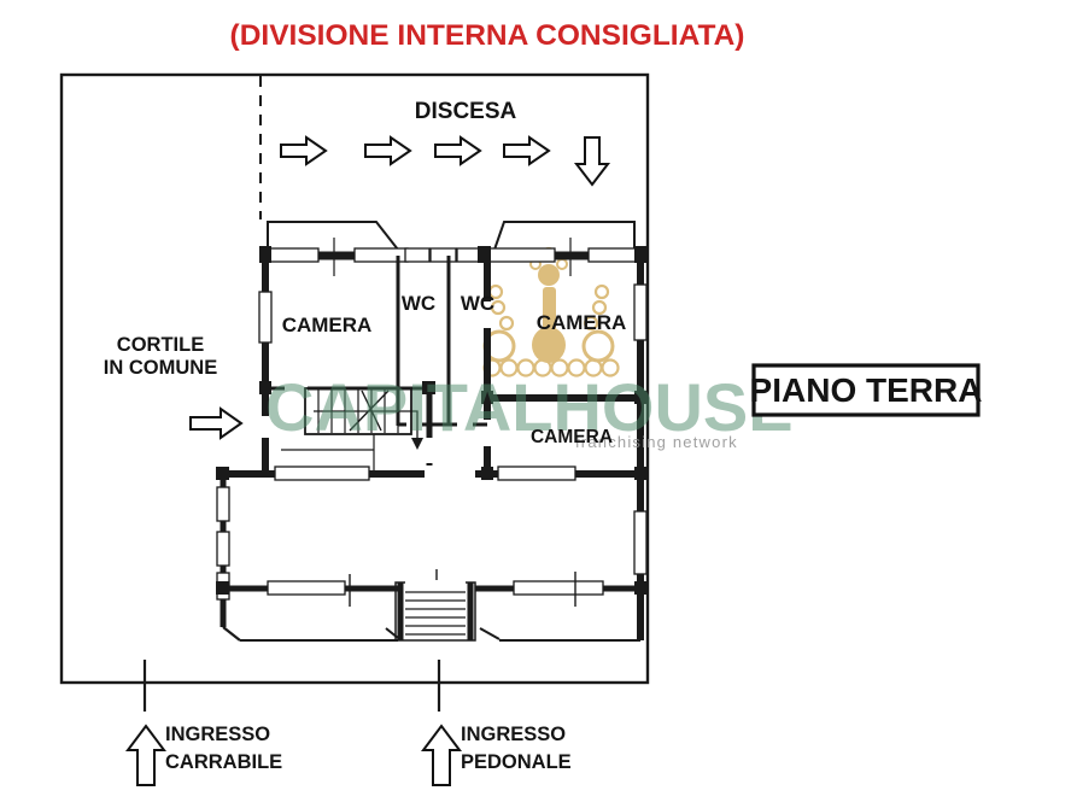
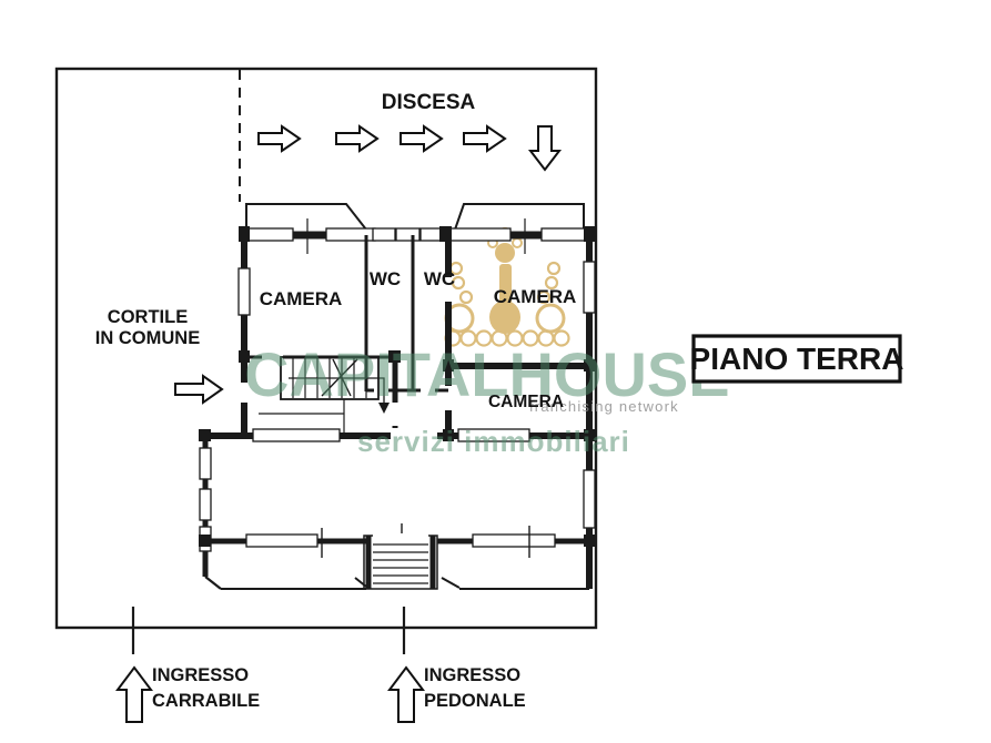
- (DIVISIONE INTERNA CONSIGLIATA)
  CAPITALHOUS
  franchising network
+ servizi immobiliari
  DISCESA
  CORTILE
  IN COMUNE
  CAMERA
  WC
  WC
  CAMERA
  CAMERA
  PIANO TERRA
  INGRESSO
  CARRABILE
  INGRESSO
  PEDONALE
